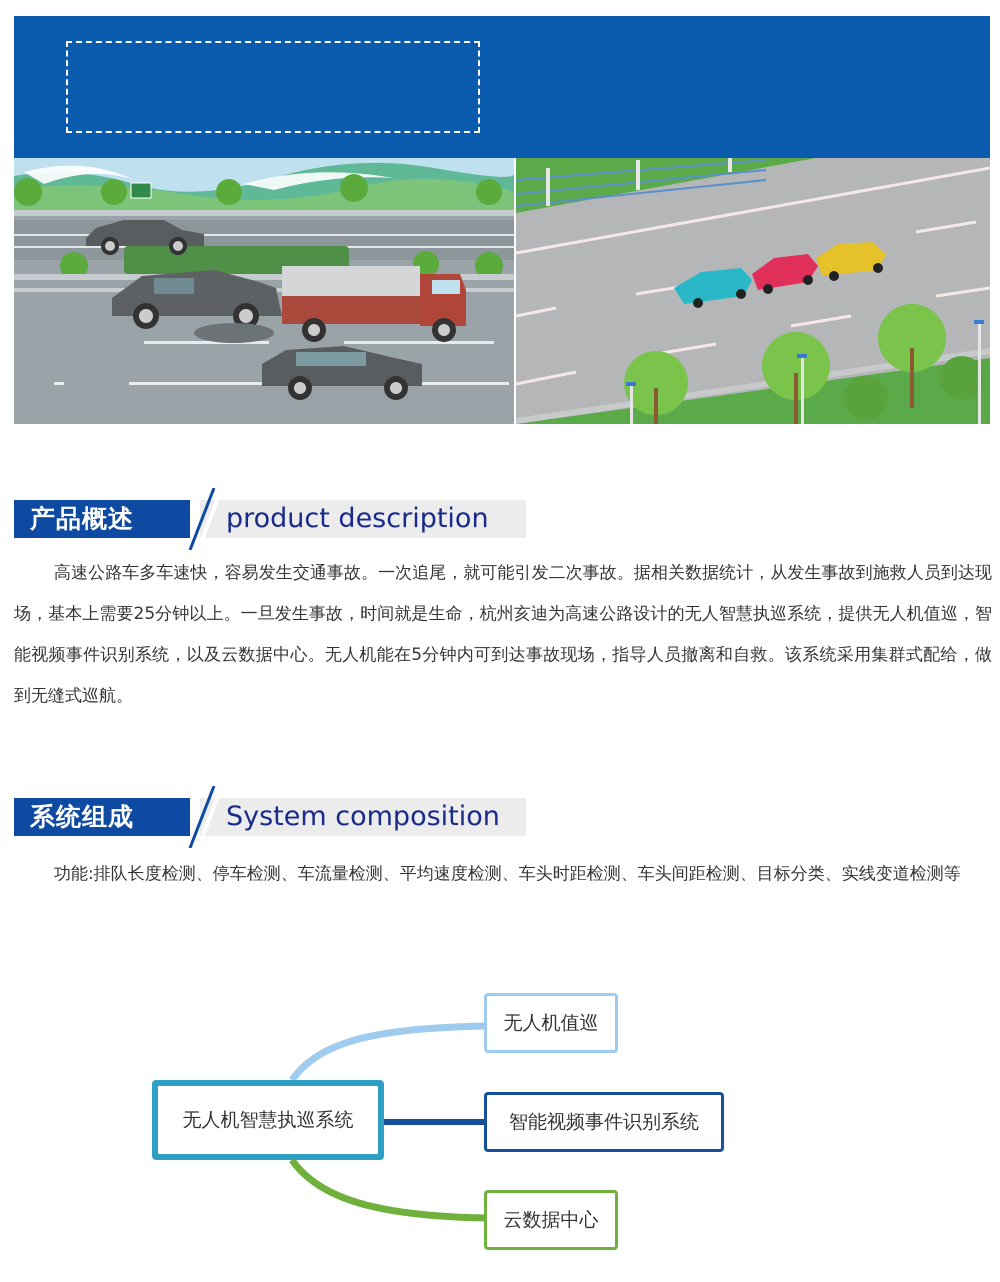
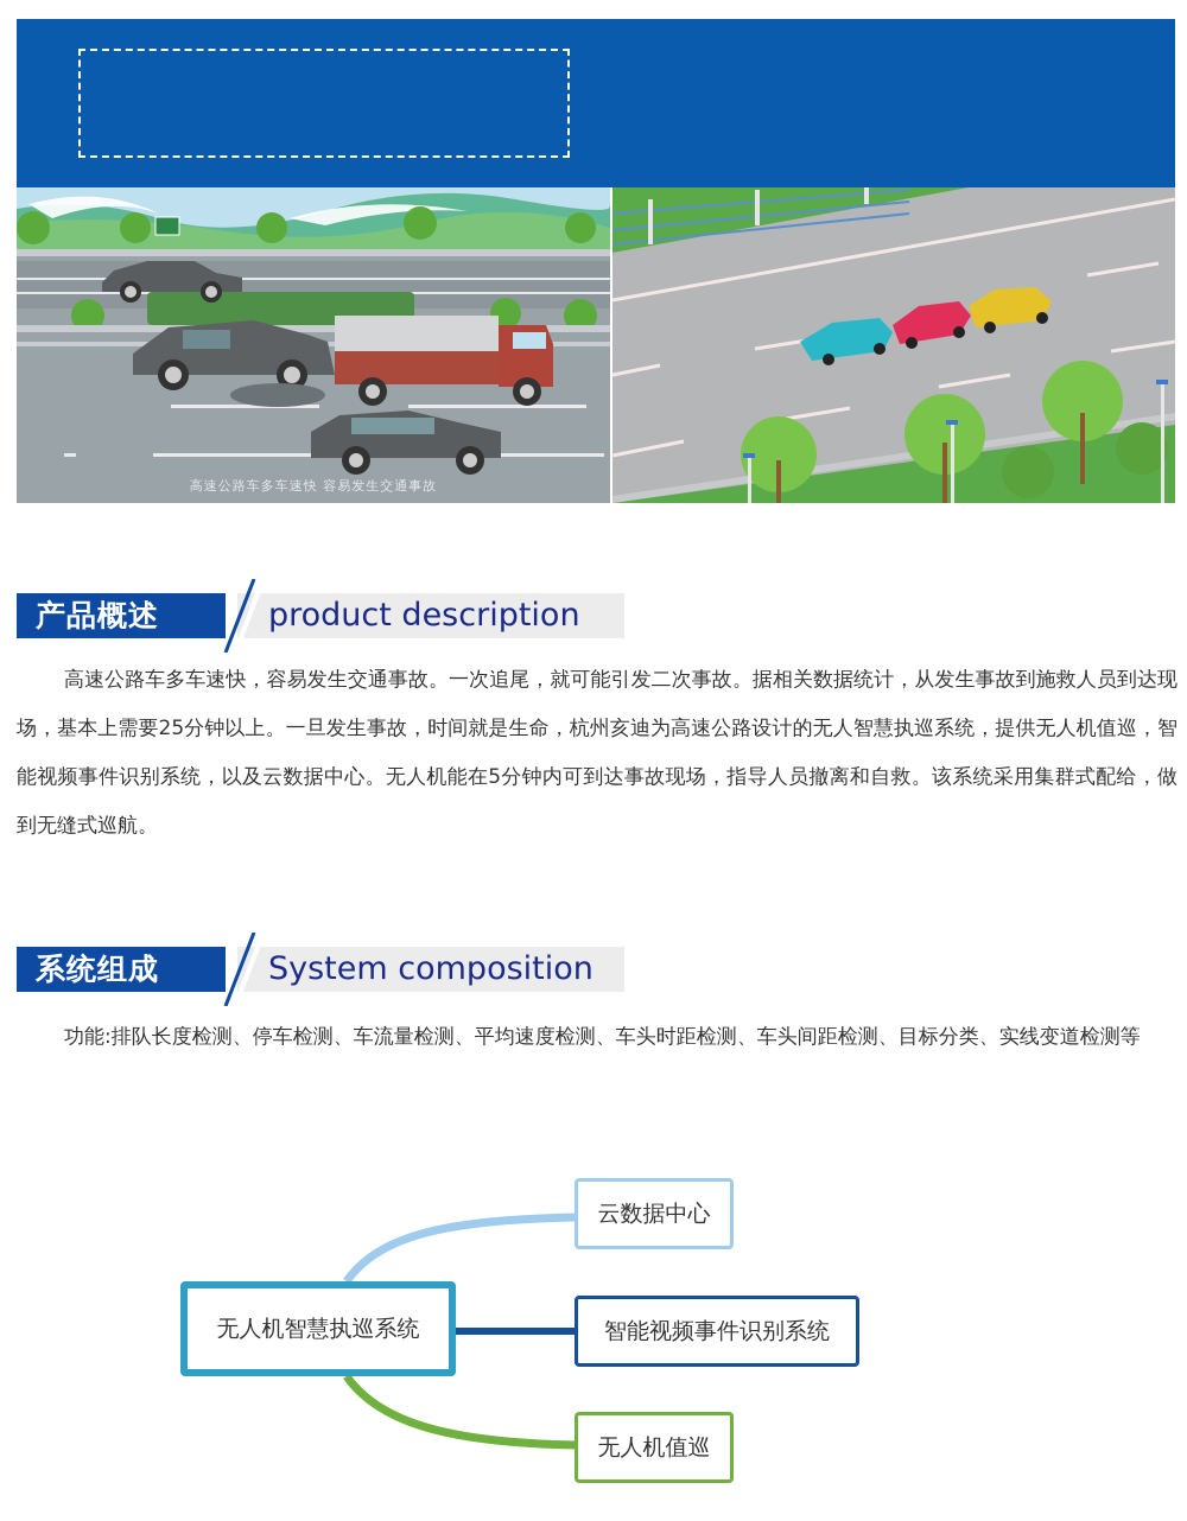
+ 高速公路车多车速快 容易发生交通事故
  产品概述
  product description
  高速公路车多车速快，容易发生交通事故。一次追尾，就可能引发二次事故。据相关数据统计，从发生事故到施救人员到达现场，基本上需要25分钟以上。一旦发生事故，时间就是生命，杭州亥迪为高速公路设计的无人智慧执巡系统，提供无人机值巡，智能视频事件识别系统，以及云数据中心。无人机能在5分钟内可到达事故现场，指导人员撤离和自救。该系统采用集群式配给，做到无缝式巡航。
  系统组成
  System composition
  功能:排队长度检测、停车检测、车流量检测、平均速度检测、车头时距检测、车头间距检测、目标分类、实线变道检测等
  无人机智慧执巡系统
- 无人机值巡
+ 云数据中心
  智能视频事件识别系统
- 云数据中心
+ 无人机值巡
